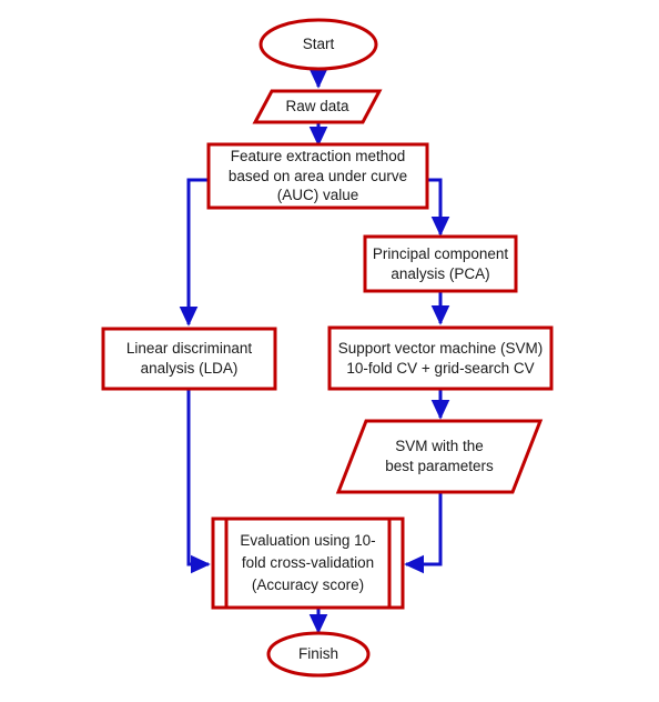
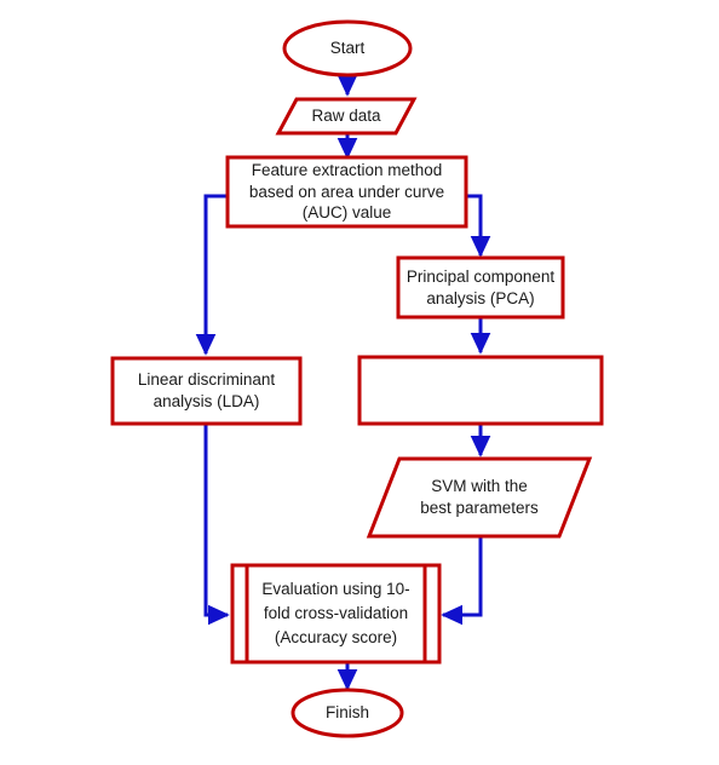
  Start
  Raw data
  Feature extraction method
  based on area under curve
  (AUC) value
  Principal component
  analysis (PCA)
  Linear discriminant
  analysis (LDA)
- Support vector machine (SVM)
- 10-fold CV + grid-search CV
  SVM with the
  best parameters
  Evaluation using 10-
  fold cross-validation
  (Accuracy score)
  Finish
